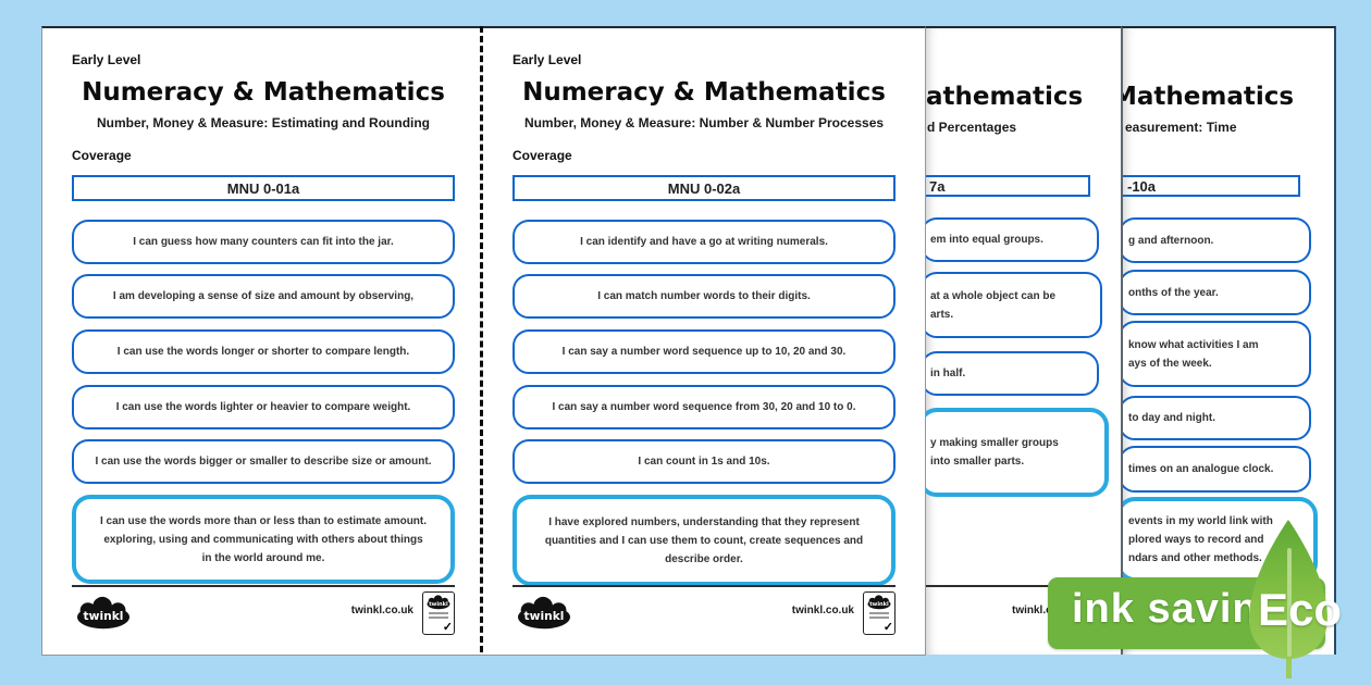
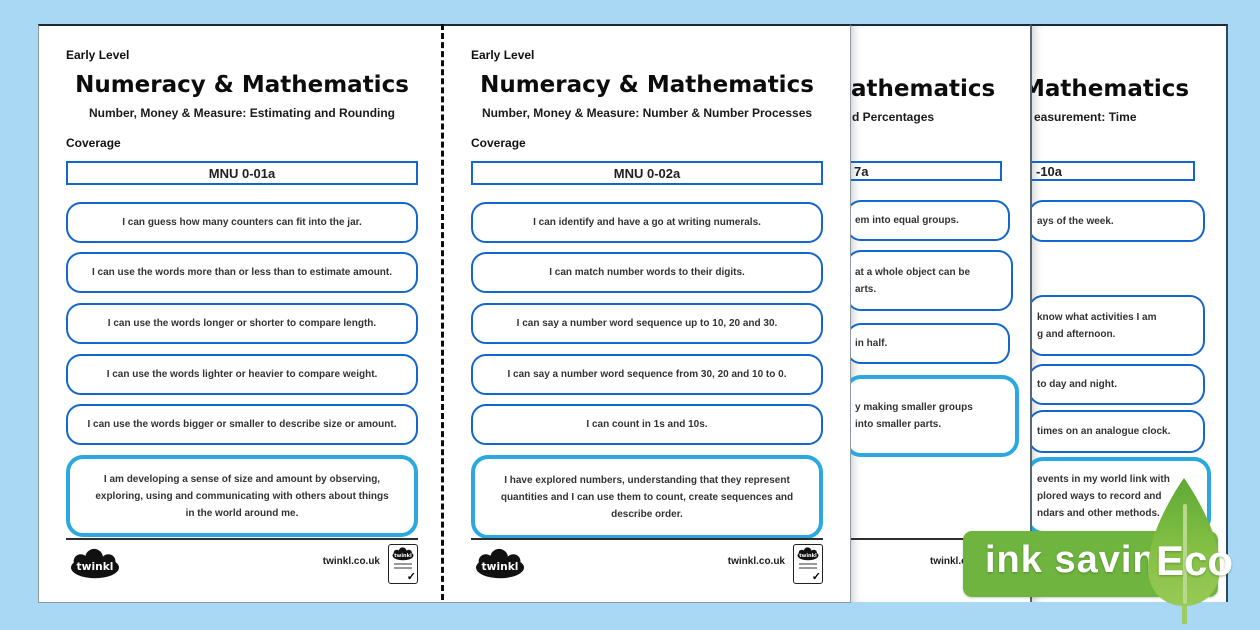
  athematics
  d Percentages
  7a
  em into equal groups.
  at a whole object can be
  arts.
  in half.
  y making smaller groups
  into smaller parts.
  Mathematics
  easurement: Time
  -10a
- g and afternoon.
+ ays of the week.
- onths of the year.
  know what activities I am
- ays of the week.
+ g and afternoon.
  to day and night.
  times on an analogue clock.
  events in my world link with
  plored ways to record and
  ndars and other methods.
  Early Level
  Numeracy & Mathematics
  Number, Money & Measure: Estimating and Rounding
  Coverage
  MNU 0-01a
  I can guess how many counters can fit into the jar.
- I am developing a sense of size and amount by observing,
+ I can use the words more than or less than to estimate amount.
  I can use the words longer or shorter to compare length.
  I can use the words lighter or heavier to compare weight.
  I can use the words bigger or smaller to describe size or amount.
- I can use the words more than or less than to estimate amount.
+ I am developing a sense of size and amount by observing,
  exploring, using and communicating with others about things
  in the world around me.
  twinkl
  twinkl.co.uk
  ✓
  Early Level
  Numeracy & Mathematics
  Number, Money & Measure: Number & Number Processes
  Coverage
  MNU 0-02a
  I can identify and have a go at writing numerals.
  I can match number words to their digits.
  I can say a number word sequence up to 10, 20 and 30.
  I can say a number word sequence from 30, 20 and 10 to 0.
  I can count in 1s and 10s.
  I have explored numbers, understanding that they represent
  quantities and I can use them to count, create sequences and
  describe order.
  twinkl
  twinkl.co.uk
  ✓
  ink savin
  Eco
